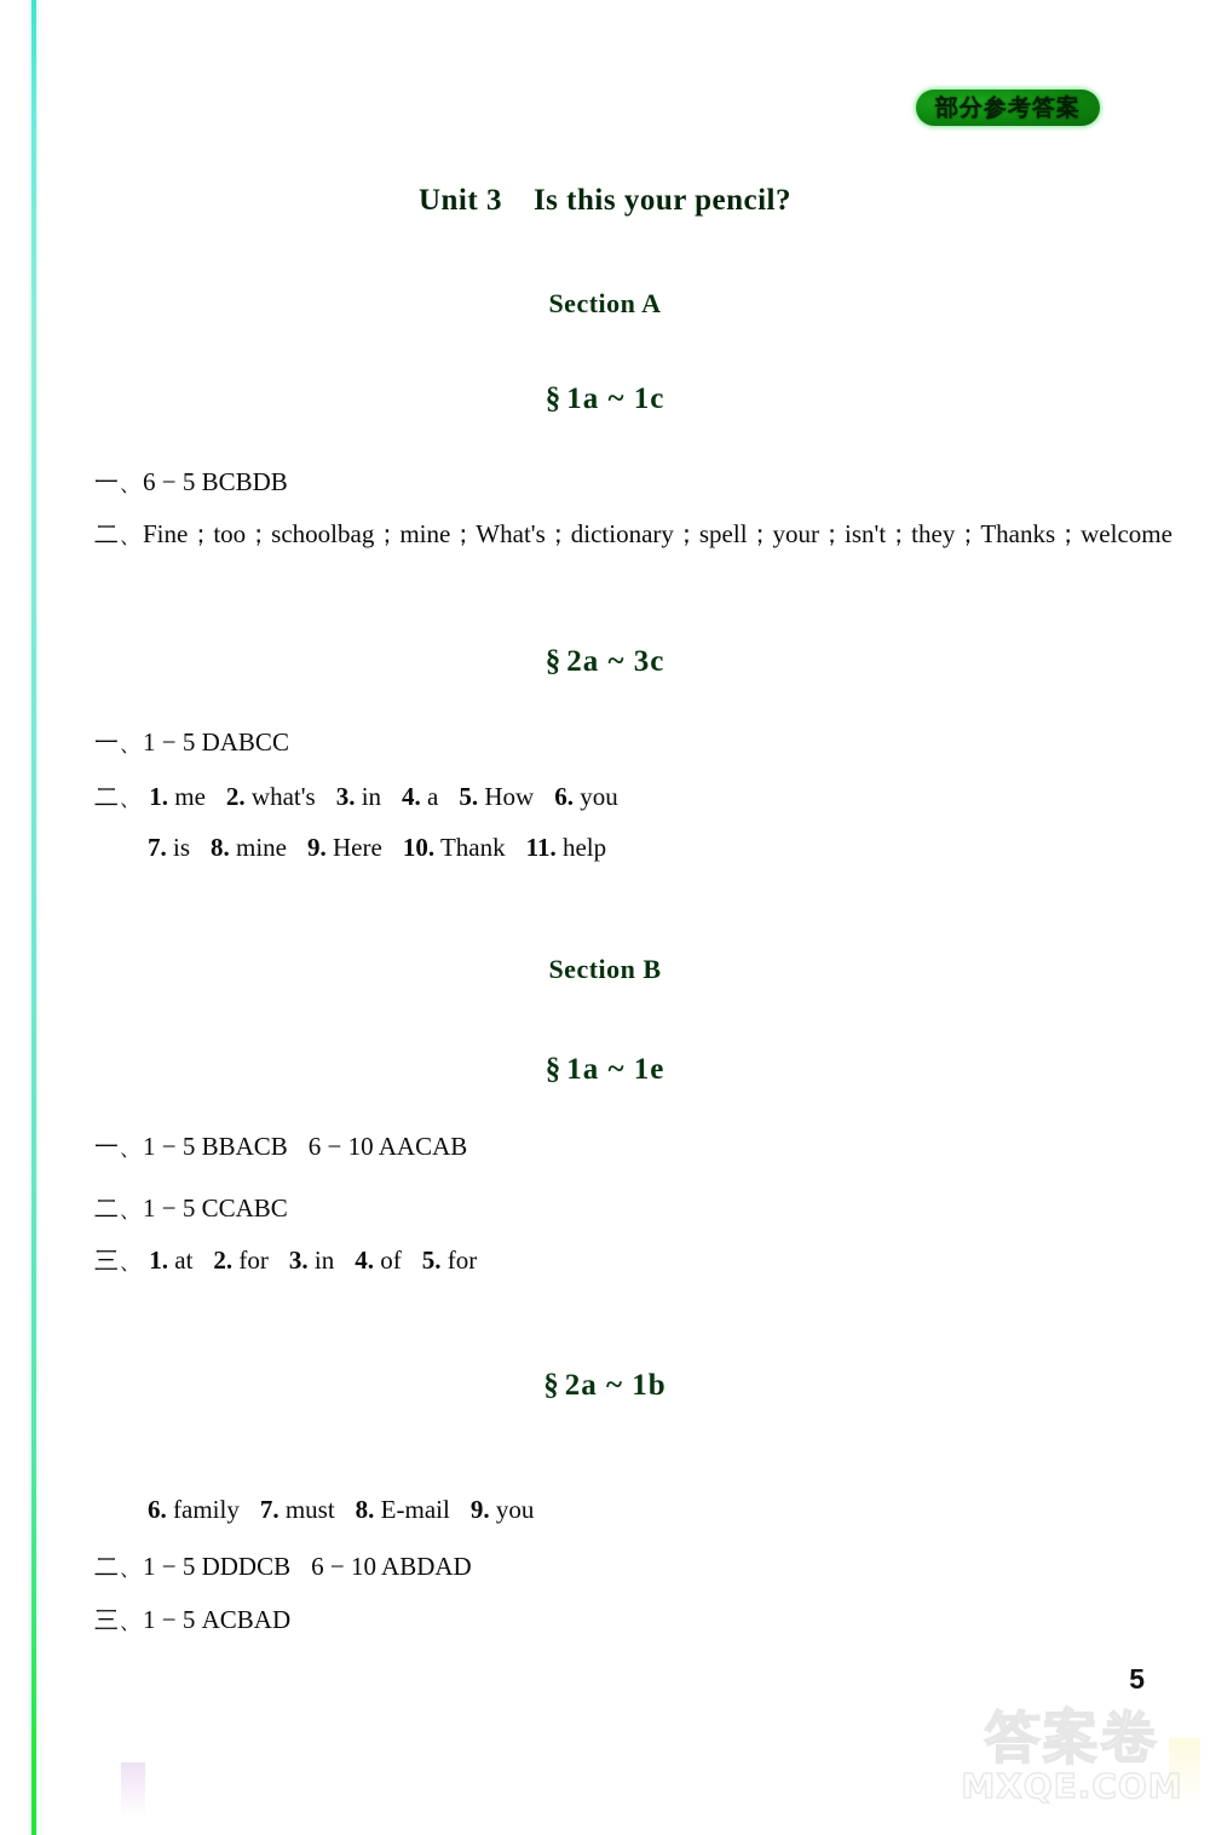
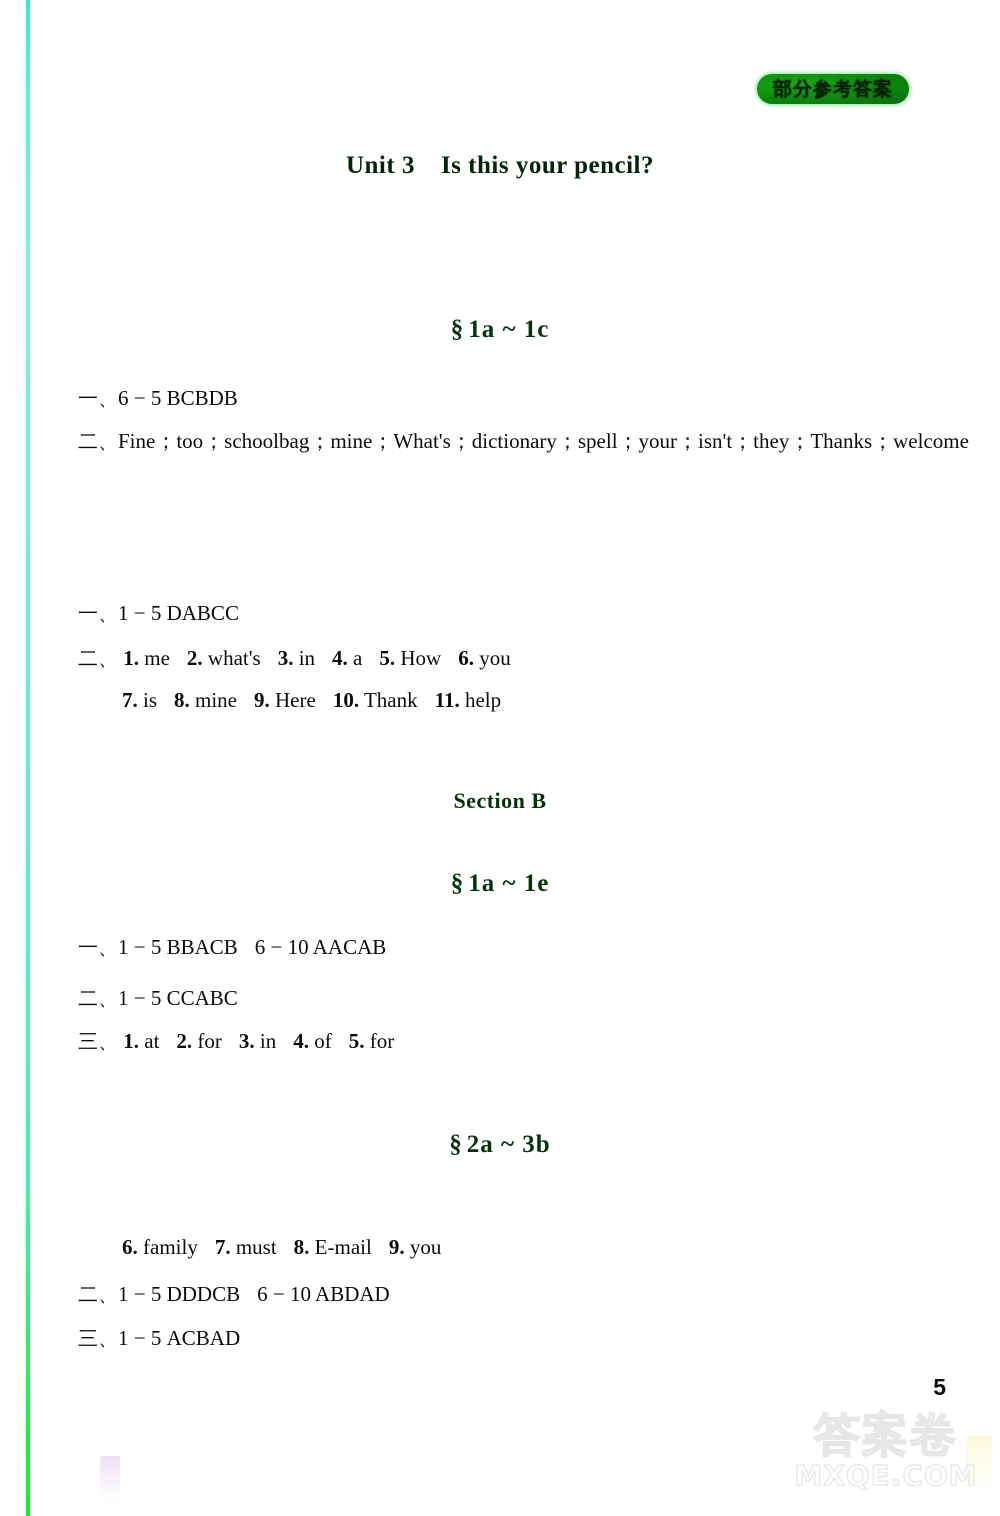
  部分参考答案
  Unit 3 Is this your pencil?
- Section A
  § 1a ~ 1c
  一、6 − 5 BCBDB
  二、Fine；too；schoolbag；mine；What's；dictionary；spell；your；isn't；they；Thanks；welcome
- § 2a ~ 3c
  一、1 − 5 DABCC
  二、 1. me 2. what's 3. in 4. a 5. How 6. you
  7. is 8. mine 9. Here 10. Thank 11. help
  Section B
  § 1a ~ 1e
  一、1 − 5 BBACB 6 − 10 AACAB
  二、1 − 5 CCABC
  三、 1. at 2. for 3. in 4. of 5. for
- § 2a ~ 1b
+ § 2a ~ 3b
  6. family 7. must 8. E-mail 9. you
  二、1 − 5 DDDCB 6 − 10 ABDAD
  三、1 − 5 ACBAD
  5
  答案卷
  MXQE.COM
